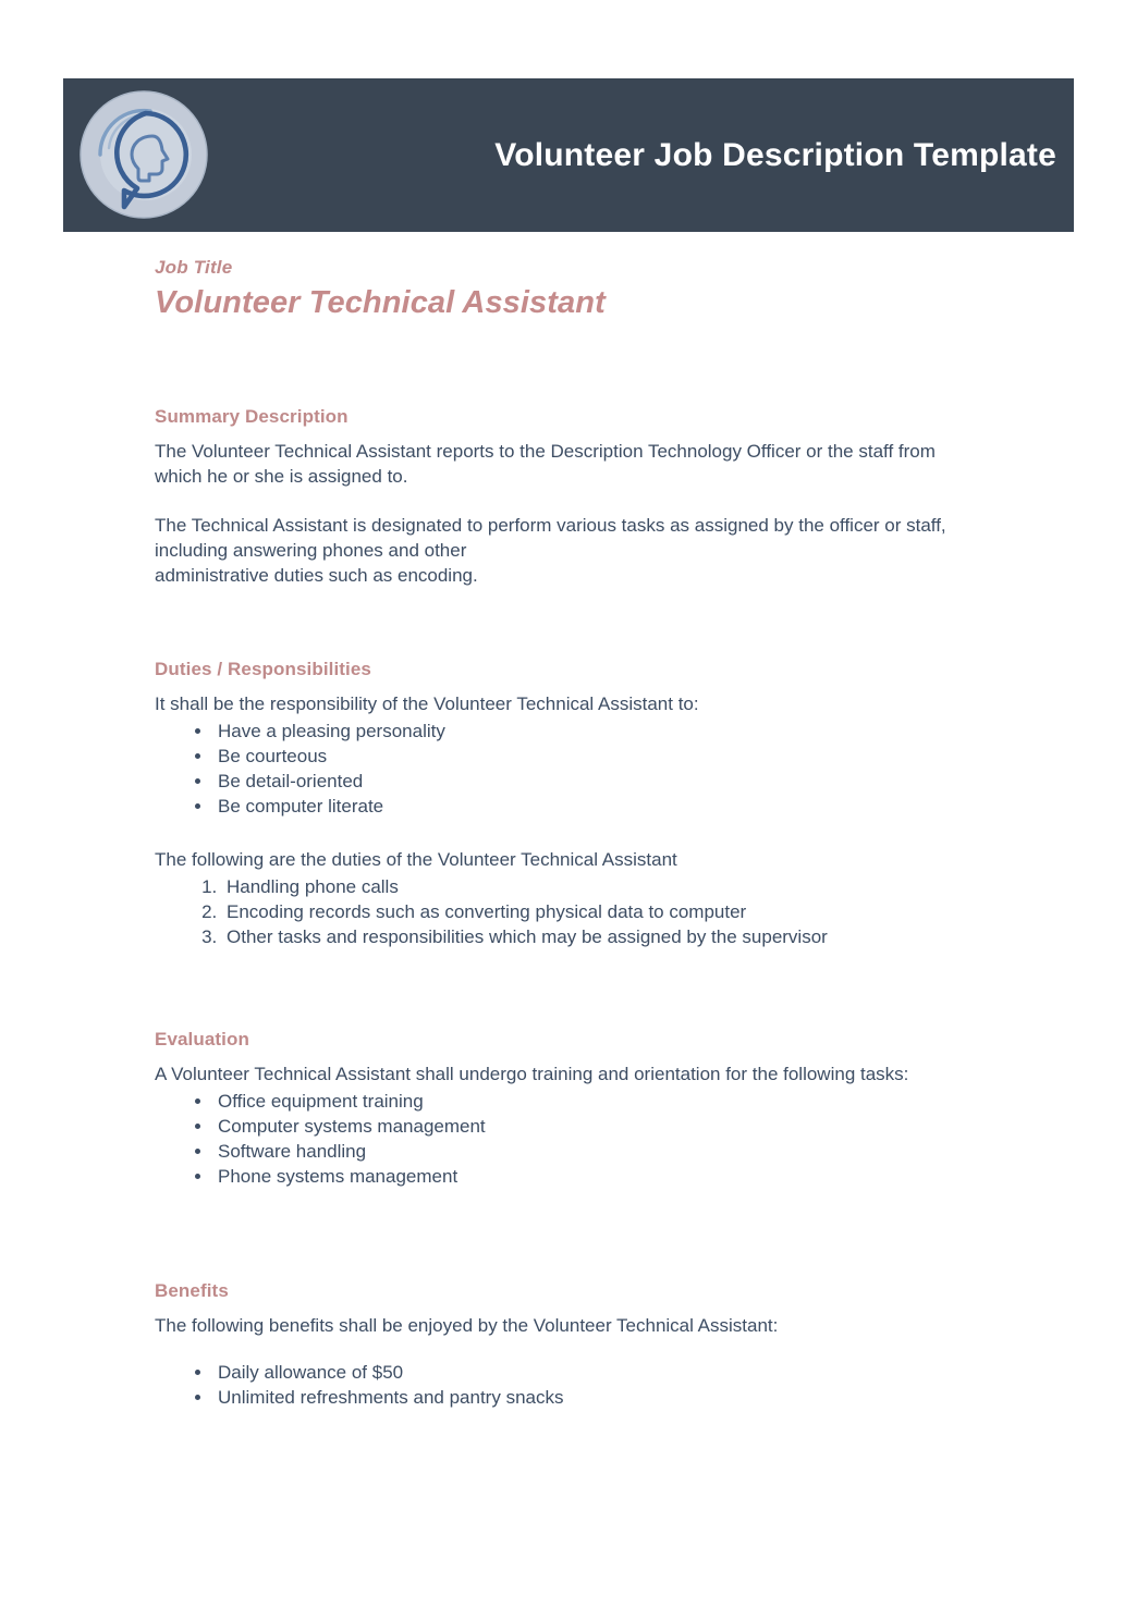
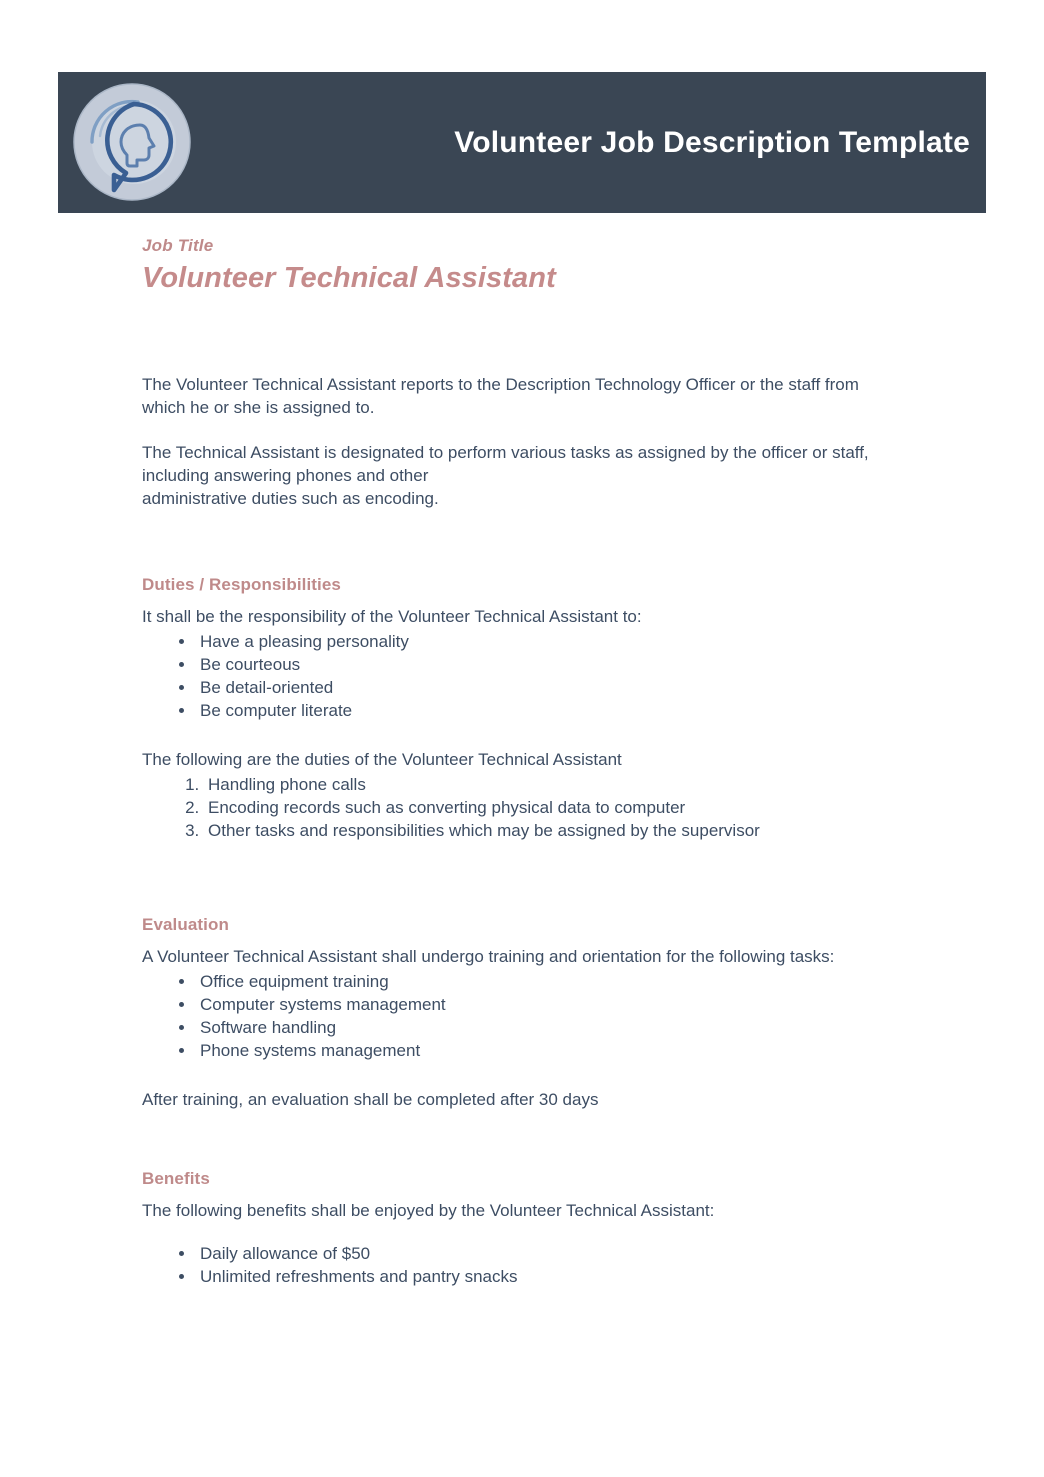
  Volunteer Job Description Template
  Job Title
  Volunteer Technical Assistant
- Summary Description
  The Volunteer Technical Assistant reports to the Description Technology Officer or the staff from which he or she is assigned to.
  The Technical Assistant is designated to perform various tasks as assigned by the officer or staff, including answering phones and other
  administrative duties such as encoding.
  Duties / Responsibilities
  It shall be the responsibility of the Volunteer Technical Assistant to:
  Have a pleasing personality
  Be courteous
  Be detail-oriented
  Be computer literate
  The following are the duties of the Volunteer Technical Assistant
  Handling phone calls
  Encoding records such as converting physical data to computer
  Other tasks and responsibilities which may be assigned by the supervisor
  Evaluation
  A Volunteer Technical Assistant shall undergo training and orientation for the following tasks:
  Office equipment training
  Computer systems management
  Software handling
  Phone systems management
+ After training, an evaluation shall be completed after 30 days
  Benefits
  The following benefits shall be enjoyed by the Volunteer Technical Assistant:
  Daily allowance of $50
  Unlimited refreshments and pantry snacks
